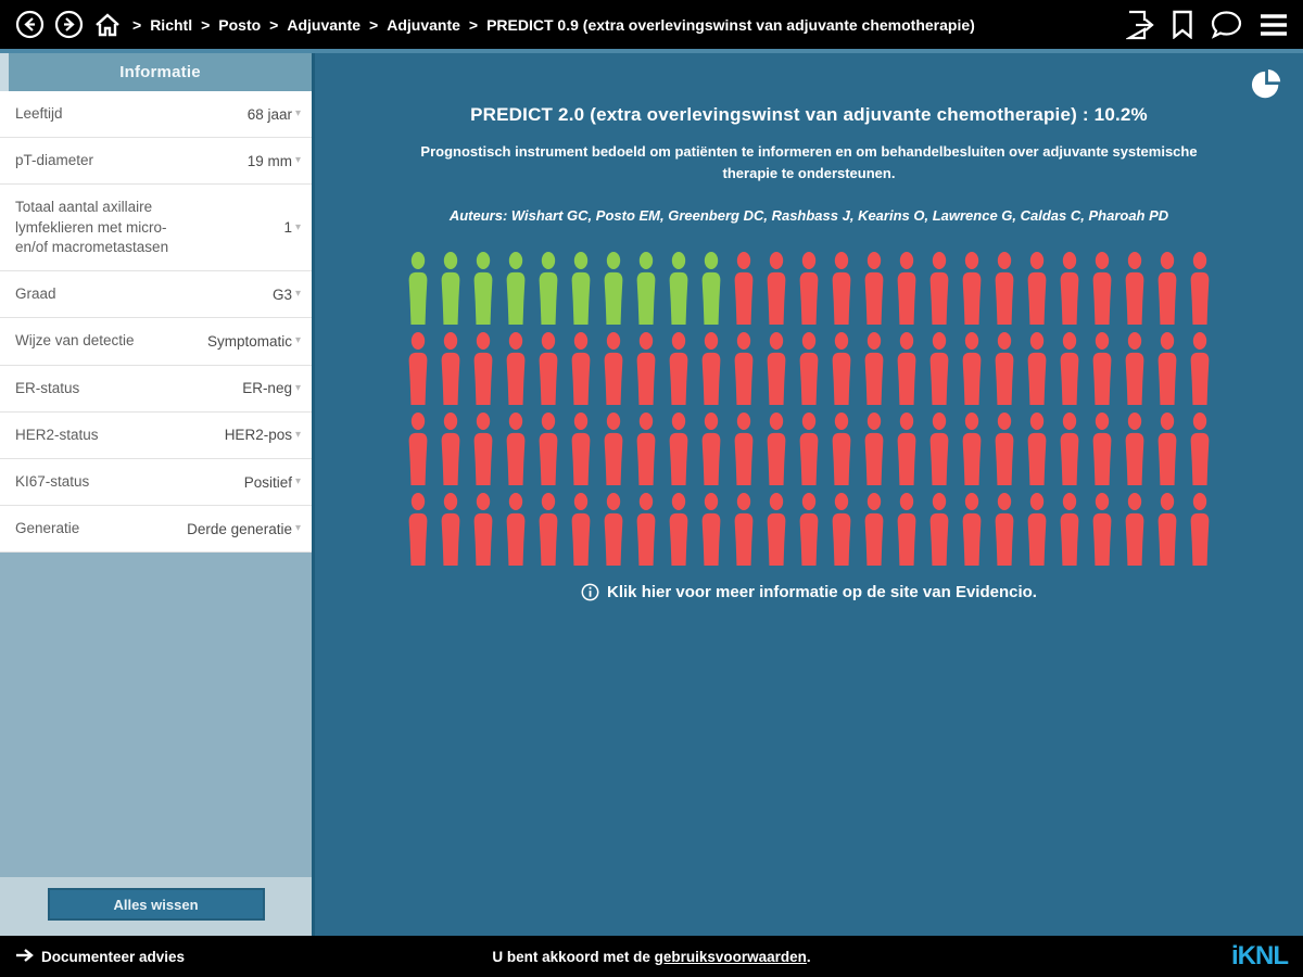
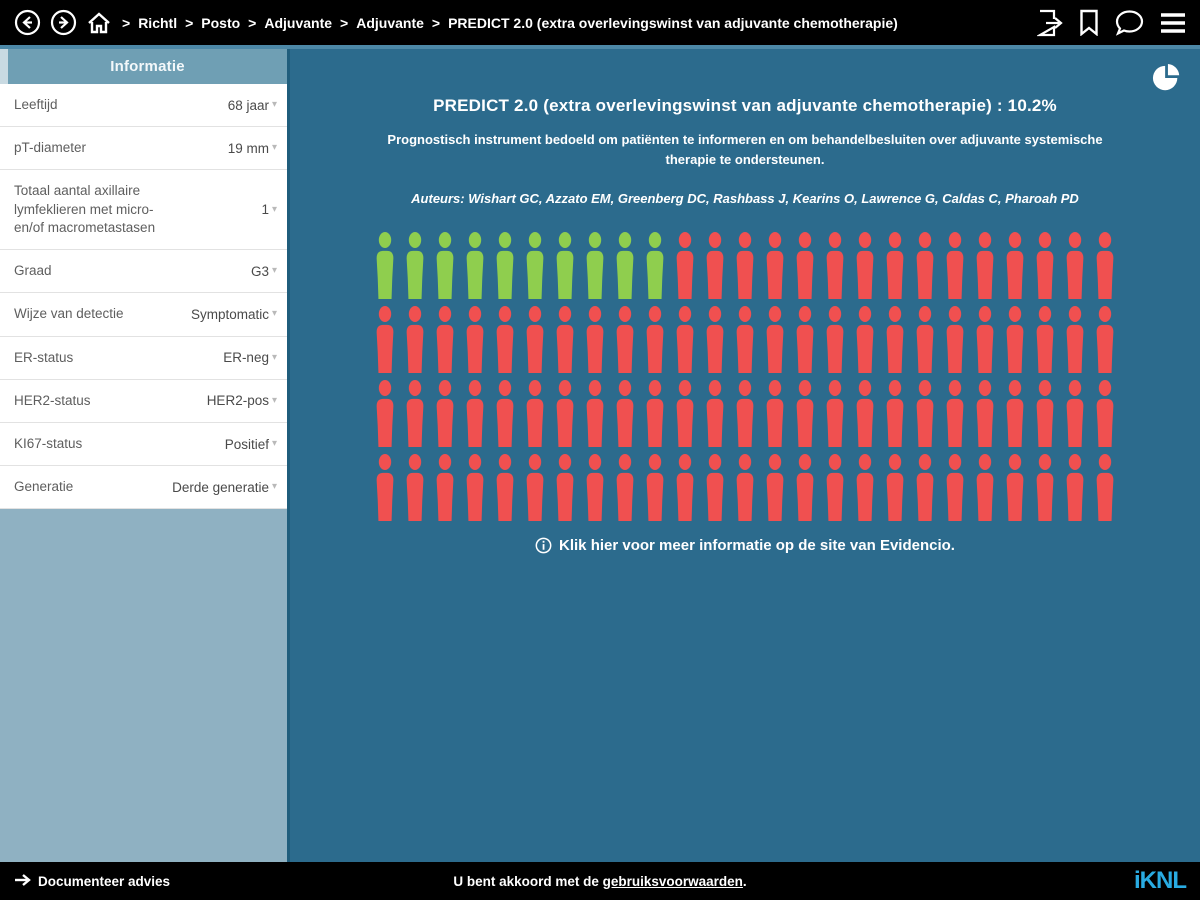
  >
  Richtl
  >
  Posto
  >
  Adjuvante
  >
  Adjuvante
  >
- PREDICT 0.9 (extra overlevingswinst van adjuvante chemotherapie)
+ PREDICT 2.0 (extra overlevingswinst van adjuvante chemotherapie)
  Informatie
  Leeftijd
  68 jaar
  ▾
  pT-diameter
  19 mm
  ▾
  Totaal aantal axillaire lymfeklieren met micro- en/of macrometastasen
  1
  ▾
  Graad
  G3
  ▾
  Wijze van detectie
  Symptomatic
  ▾
  ER-status
  ER-neg
  ▾
  HER2-status
  HER2-pos
  ▾
  KI67-status
  Positief
  ▾
  Generatie
  Derde generatie
  ▾
- Alles wissen
  PREDICT 2.0 (extra overlevingswinst van adjuvante chemotherapie) : 10.2%
  Prognostisch instrument bedoeld om patiënten te informeren en om behandelbesluiten over adjuvante systemische therapie te ondersteunen.
- Auteurs: Wishart GC, Posto EM, Greenberg DC, Rashbass J, Kearins O, Lawrence G, Caldas C, Pharoah PD
+ Auteurs: Wishart GC, Azzato EM, Greenberg DC, Rashbass J, Kearins O, Lawrence G, Caldas C, Pharoah PD
  Klik hier voor meer informatie op de site van Evidencio.
  Documenteer advies
  U bent akkoord met de gebruiksvoorwaarden.
  iKNL
